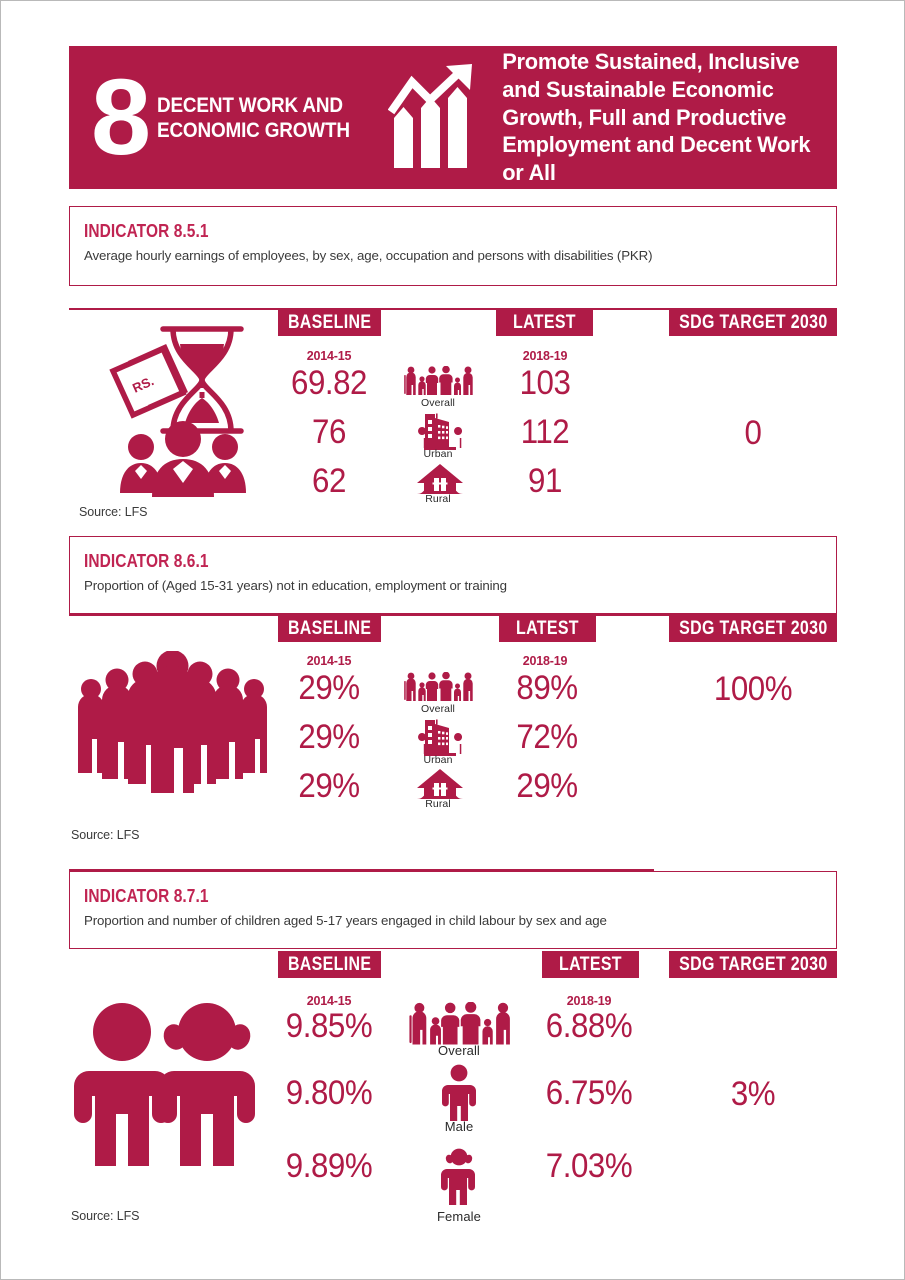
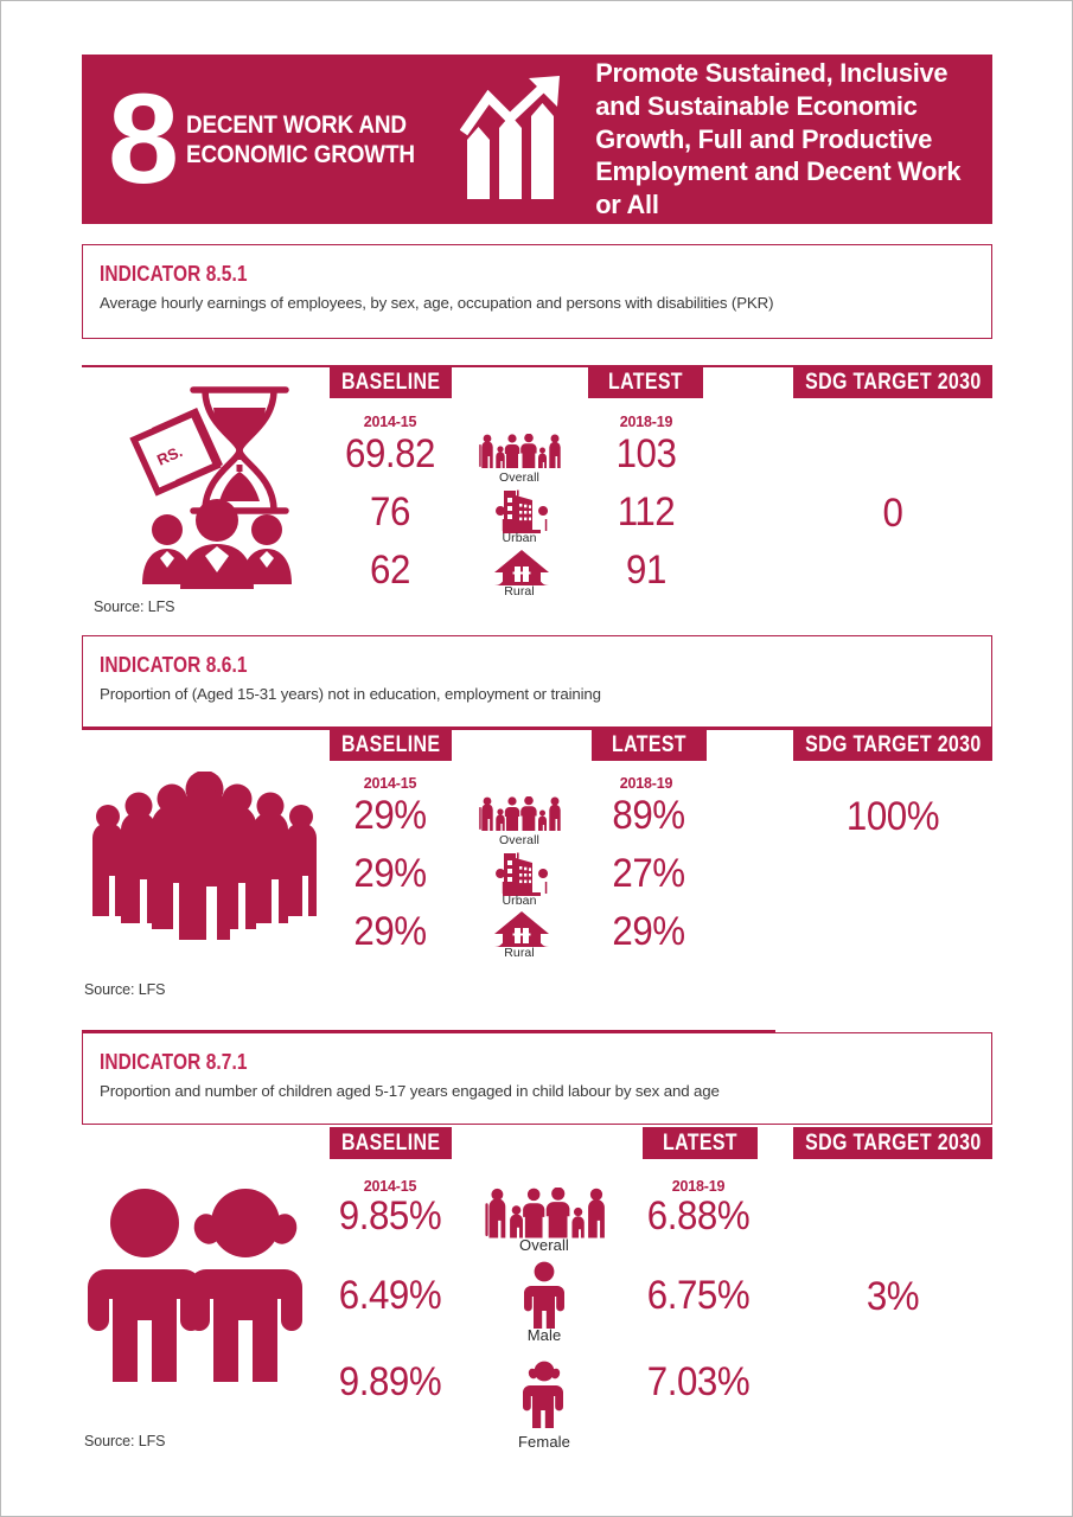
  8
  DECENT WORK AND
  ECONOMIC GROWTH
  Promote Sustained, Inclusive and Sustainable Economic Growth, Full and Productive Employment and Decent Work or All
  INDICATOR 8.5.1
  Average hourly earnings of employees, by sex, age, occupation and persons with disabilities (PKR)
  BASELINE
  LATEST
  SDG TARGET 2030
  2014-15
  2018-19
  69.82
  103
  76
  112
  62
  91
  0
  Overall
  Urban
  Rural
  Source: LFS
  INDICATOR 8.6.1
  Proportion of (Aged 15-31 years) not in education, employment or training
  BASELINE
  LATEST
  SDG TARGET 2030
  2014-15
  2018-19
  29%
  89%
  29%
- 72%
+ 27%
  29%
  29%
  100%
  Overall
  Urban
  Rural
  Source: LFS
  INDICATOR 8.7.1
  Proportion and number of children aged 5-17 years engaged in child labour by sex and age
  BASELINE
  LATEST
  SDG TARGET 2030
  2014-15
  2018-19
  9.85%
  6.88%
- 9.80%
+ 6.49%
  6.75%
  9.89%
  7.03%
  3%
  Overall
  Male
  Female
  Source: LFS
